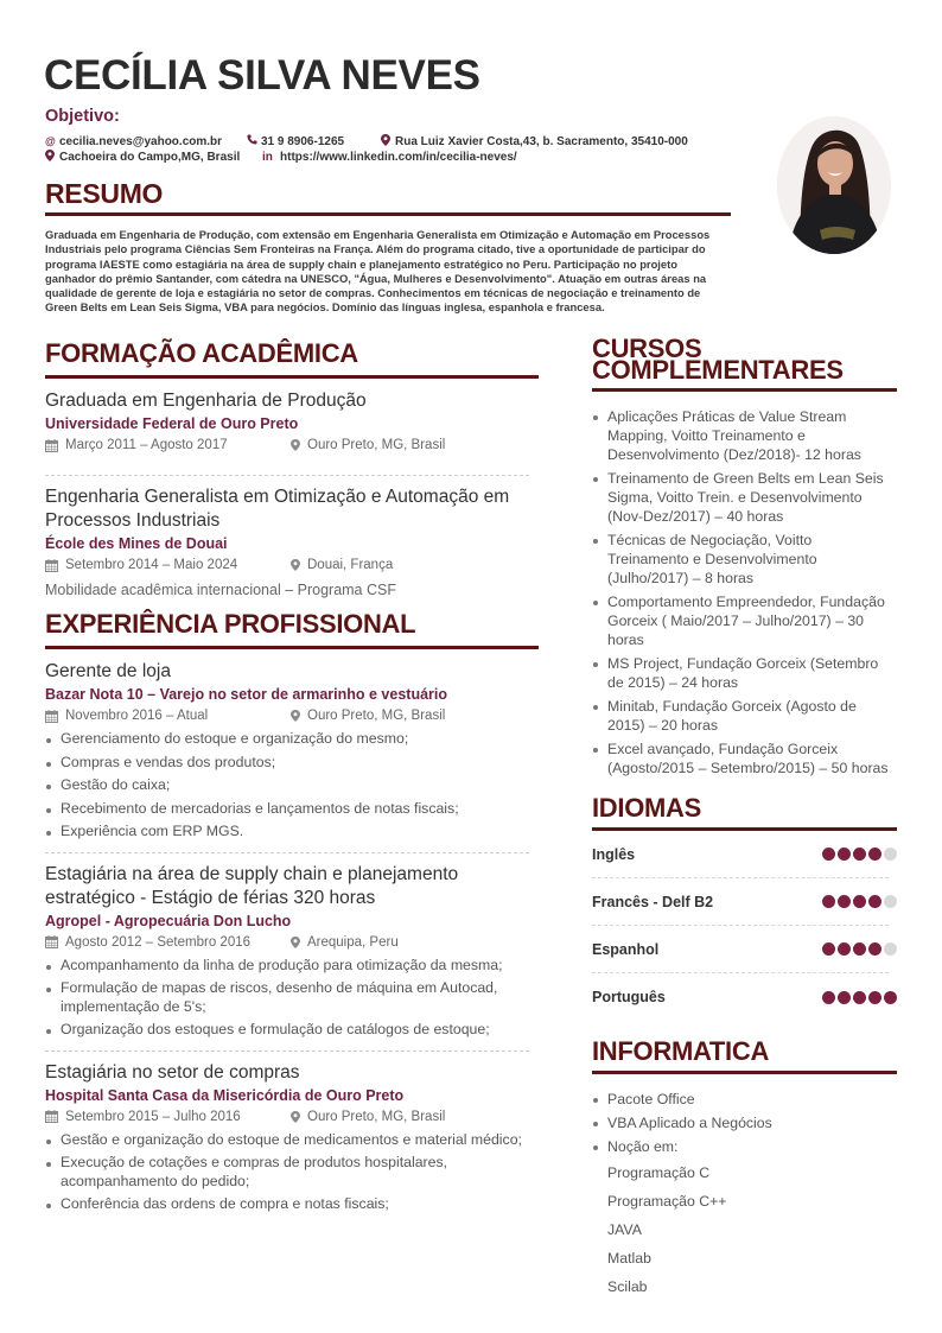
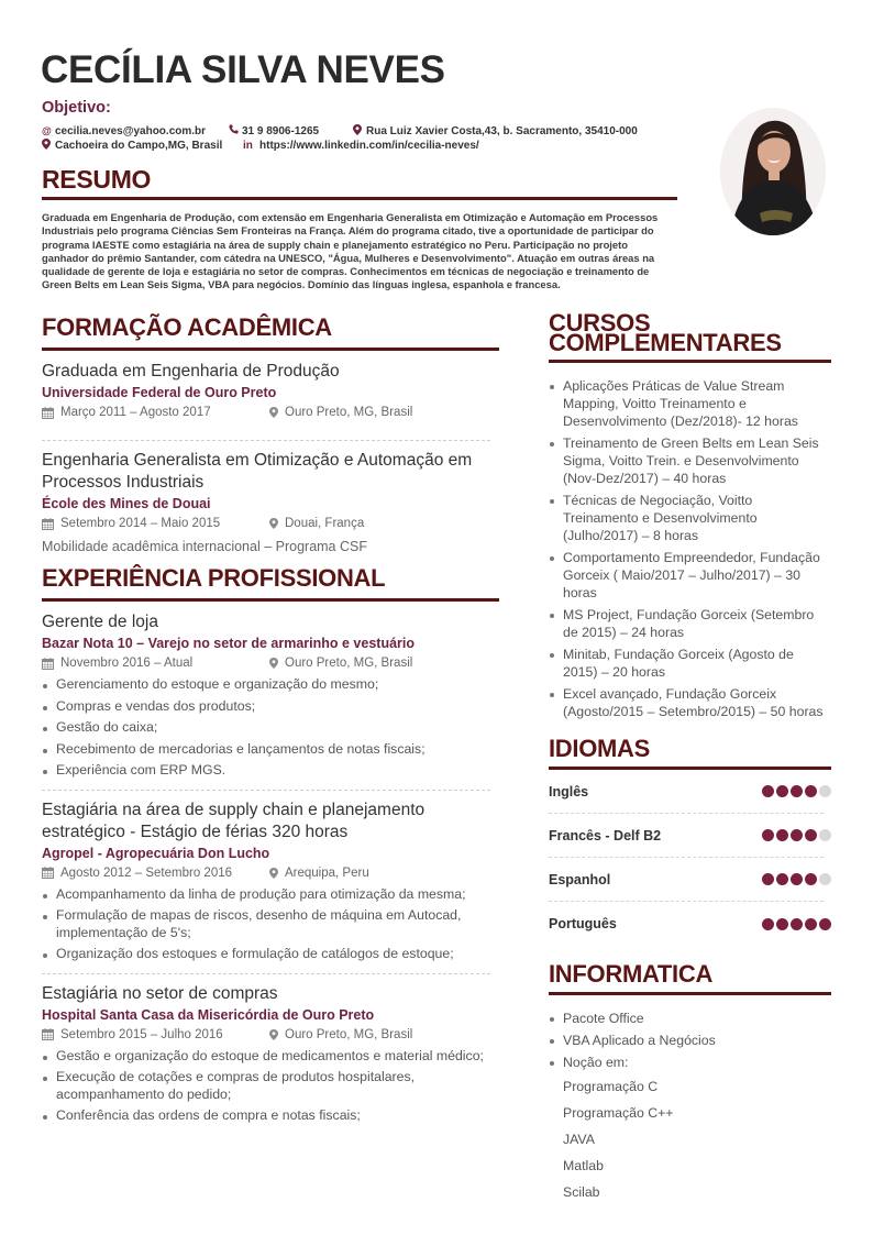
  CECÍLIA SILVA NEVES
  Objetivo:
  @
  cecilia.neves@yahoo.com.br
  31 9 8906-1265
  Rua Luiz Xavier Costa,43, b. Sacramento, 35410-000
  Cachoeira do Campo,MG, Brasil
  in
  https://www.linkedin.com/in/cecilia-neves/
  RESUMO
  Graduada em Engenharia de Produção, com extensão em Engenharia Generalista em Otimização e Automação em Processos Industriais pelo programa Ciências Sem Fronteiras na França. Além do programa citado, tive a oportunidade de participar do programa IAESTE como estagiária na área de supply chain e planejamento estratégico no Peru. Participação no projeto ganhador do prêmio Santander, com cátedra na UNESCO, "Água, Mulheres e Desenvolvimento". Atuação em outras áreas na qualidade de gerente de loja e estagiária no setor de compras. Conhecimentos em técnicas de negociação e treinamento de Green Belts em Lean Seis Sigma, VBA para negócios. Domínio das línguas inglesa, espanhola e francesa.
  FORMAÇÃO ACADÊMICA
  Graduada em Engenharia de Produção
  Universidade Federal de Ouro Preto
  Março 2011 – Agosto 2017
  Ouro Preto, MG, Brasil
  Engenharia Generalista em Otimização e Automação em Processos Industriais
  École des Mines de Douai
- Setembro 2014 – Maio 2024
+ Setembro 2014 – Maio 2015
  Douai, França
  Mobilidade acadêmica internacional – Programa CSF
  EXPERIÊNCIA PROFISSIONAL
  Gerente de loja
  Bazar Nota 10 – Varejo no setor de armarinho e vestuário
  Novembro 2016 – Atual
  Ouro Preto, MG, Brasil
  Gerenciamento do estoque e organização do mesmo;
  Compras e vendas dos produtos;
  Gestão do caixa;
  Recebimento de mercadorias e lançamentos de notas fiscais;
  Experiência com ERP MGS.
  Estagiária na área de supply chain e planejamento estratégico - Estágio de férias 320 horas
  Agropel - Agropecuária Don Lucho
  Agosto 2012 – Setembro 2016
  Arequipa, Peru
  Acompanhamento da linha de produção para otimização da mesma;
  Formulação de mapas de riscos, desenho de máquina em Autocad, implementação de 5's;
  Organização dos estoques e formulação de catálogos de estoque;
  Estagiária no setor de compras
  Hospital Santa Casa da Misericórdia de Ouro Preto
  Setembro 2015 – Julho 2016
  Ouro Preto, MG, Brasil
  Gestão e organização do estoque de medicamentos e material médico;
  Execução de cotações e compras de produtos hospitalares, acompanhamento do pedido;
  Conferência das ordens de compra e notas fiscais;
  CURSOS
  COMPLEMENTARES
  Aplicações Práticas de Value Stream Mapping, Voitto Treinamento e Desenvolvimento (Dez/2018)- 12 horas
  Treinamento de Green Belts em Lean Seis Sigma, Voitto Trein. e Desenvolvimento (Nov-Dez/2017) – 40 horas
  Técnicas de Negociação, Voitto Treinamento e Desenvolvimento (Julho/2017) – 8 horas
  Comportamento Empreendedor, Fundação Gorceix ( Maio/2017 – Julho/2017) – 30 horas
  MS Project, Fundação Gorceix (Setembro de 2015) – 24 horas
  Minitab, Fundação Gorceix (Agosto de 2015) – 20 horas
  Excel avançado, Fundação Gorceix (Agosto/2015 – Setembro/2015) – 50 horas
  IDIOMAS
  Inglês
  Francês - Delf B2
  Espanhol
  Português
  INFORMATICA
  Pacote Office
  VBA Aplicado a Negócios
  Noção em:
  Programação C
  Programação C++
  JAVA
  Matlab
  Scilab
